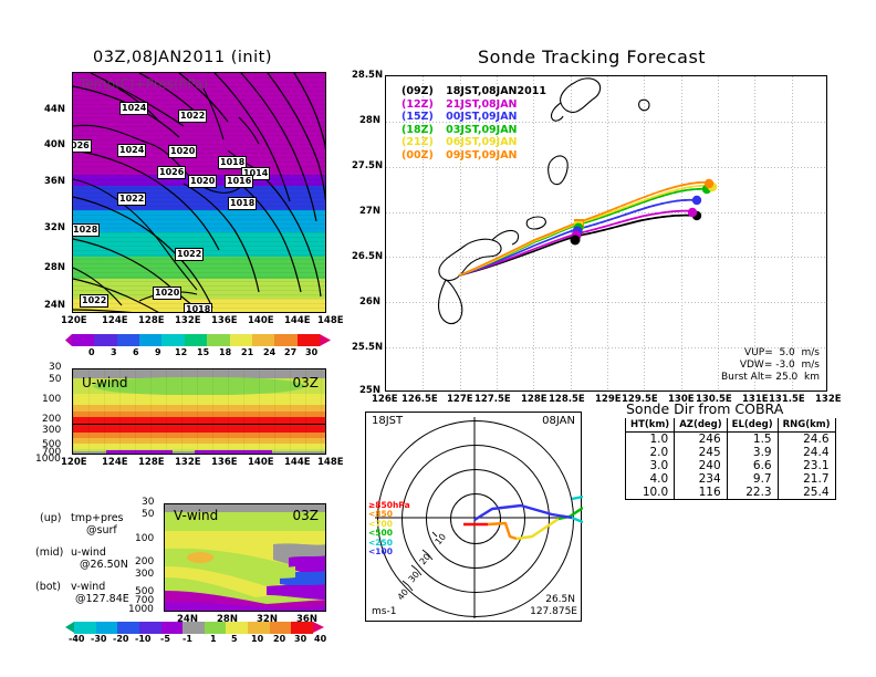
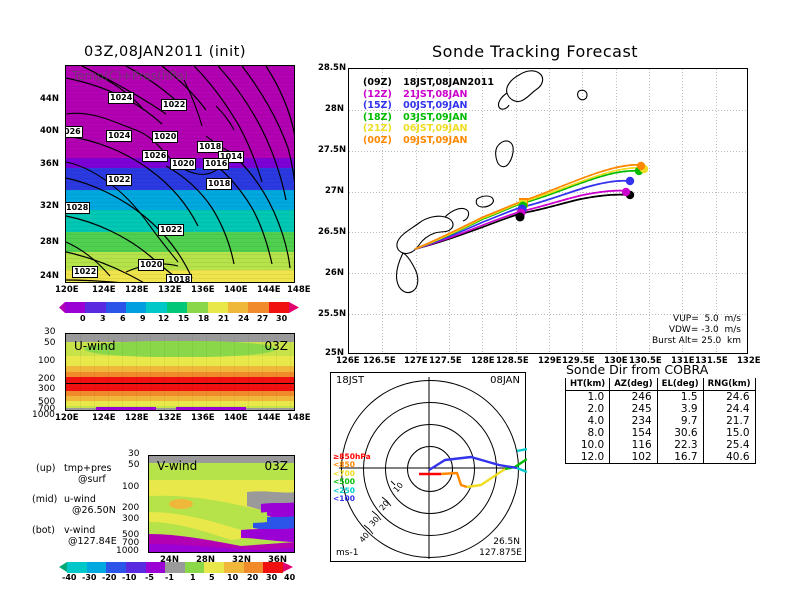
  03Z,08JAN2011 (init)
  Temp(C)+Pres(hPa)
  1024
  1022
  026
  1024
  1020
  1018
  1014
  1020
  1016
  1026
  1018
  1028
  1022
  1022
  1020
  1018
  1022
  44N
  40N
  36N
  32N
  28N
  24N
  120E
  124E
  128E
  132E
  136E
  140E
  144E
  148E
  0
  3
  6
  9
  12
  15
  18
  21
  24
  27
  30
  U-wind
  03Z
  30
  50
  100
  200
  300
  500
  700
  1000
  120E
  124E
  128E
  132E
  136E
  140E
  144E
  148E
  (up)
  tmp+pres
  @surf
  (mid)
  u-wind
  @26.50N
  (bot)
  v-wind
  @127.84E
  V-wind
  03Z
  30
  50
  100
  200
  300
  500
  700
  1000
  24N
  28N
  32N
  36N
  -40
  -30
  -20
  -10
  -5
  -1
  1
  5
  10
  20
  30
  40
  Sonde Tracking Forecast
  (09Z) 18JST,08JAN2011
  (12Z) 21JST,08JAN
  (15Z) 00JST,09JAN
  (18Z) 03JST,09JAN
  (21Z) 06JST,09JAN
  (00Z) 09JST,09JAN
  VUP= 5.0 m/s
  VDW= -3.0 m/s
  Burst Alt= 25.0 km
  28.5N
  28N
  27.5N
  27N
  26.5N
  26N
  25.5N
  25N
  126E
  126.5E
  127E
  127.5E
  128E
  128.5E
  129E
  129.5E
  130E
  130.5E
  131E
  131.5E
  132E
  18JST
  08JAN
  ms-1
  26.5N
  127.875E
  ≥850hPa
  <850
  <700
  <500
  <250
  <100
  Sonde Dir from COBRA
  HT(km)	AZ(deg)	EL(deg)	RNG(km)
  1.0	246	1.5	24.6
  2.0	245	3.9	24.4
- 3.0	240	6.6	23.1
  4.0	234	9.7	21.7
+ 8.0	154	30.6	15.0
  10.0	116	22.3	25.4
+ 12.0	102	16.7	40.6
